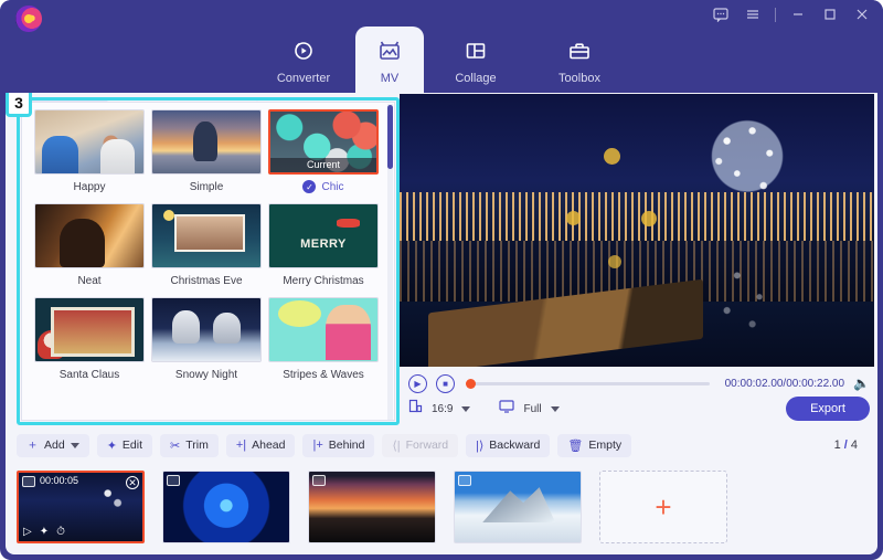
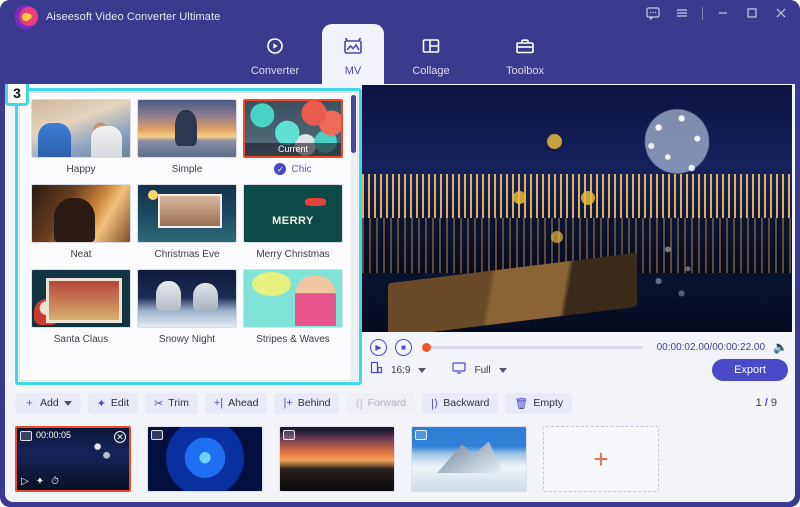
+ Aiseesoft Video Converter Ultimate
  Converter
  MV
  Collage
  Toolbox
  Happy
  Simple
  Current
  ✓
  Chic
  Neat
  Christmas Eve
  Merry Christmas
  Santa Claus
  Snowy Night
  Stripes & Waves
  3
  ▶
  ■
  00:00:02.00/00:00:22.00
  🔈
  16:9
  Full
  Export
  ＋
  Add
  ✦
  Edit
  ✂
  Trim
  +|
  Ahead
  |+
  Behind
  ⟨|
  Forward
  |⟩
  Backward
  🗑
  Empty
- 1 / 4
+ 1 / 9
  00:00:05
  ✕
  ▷
  ✦
  ⏱
  +
